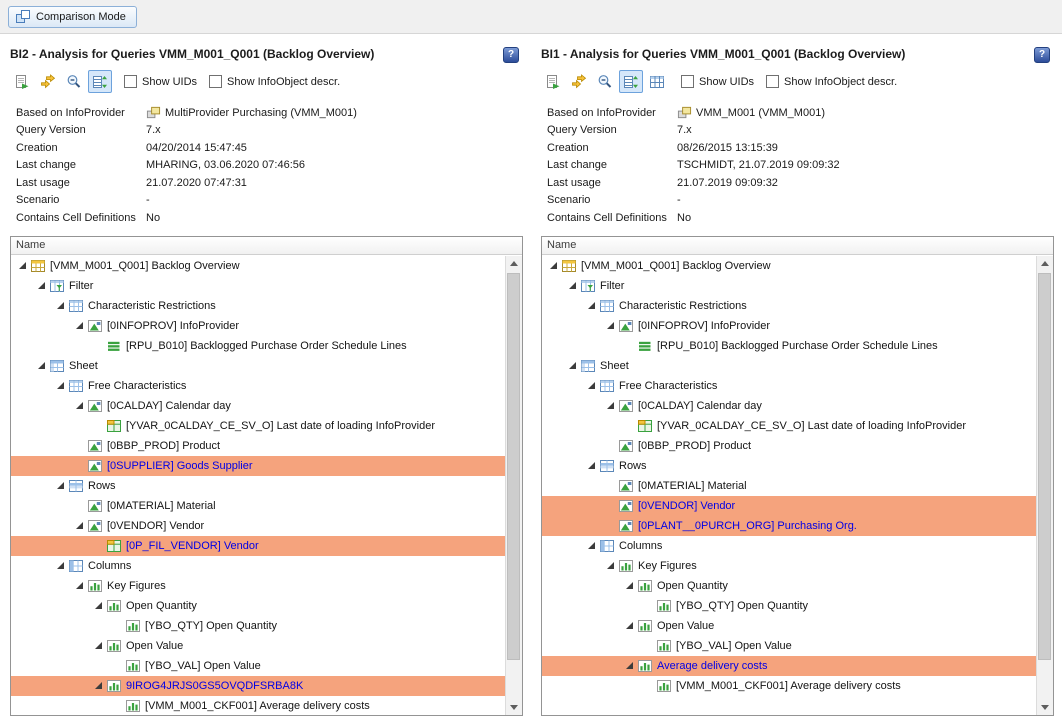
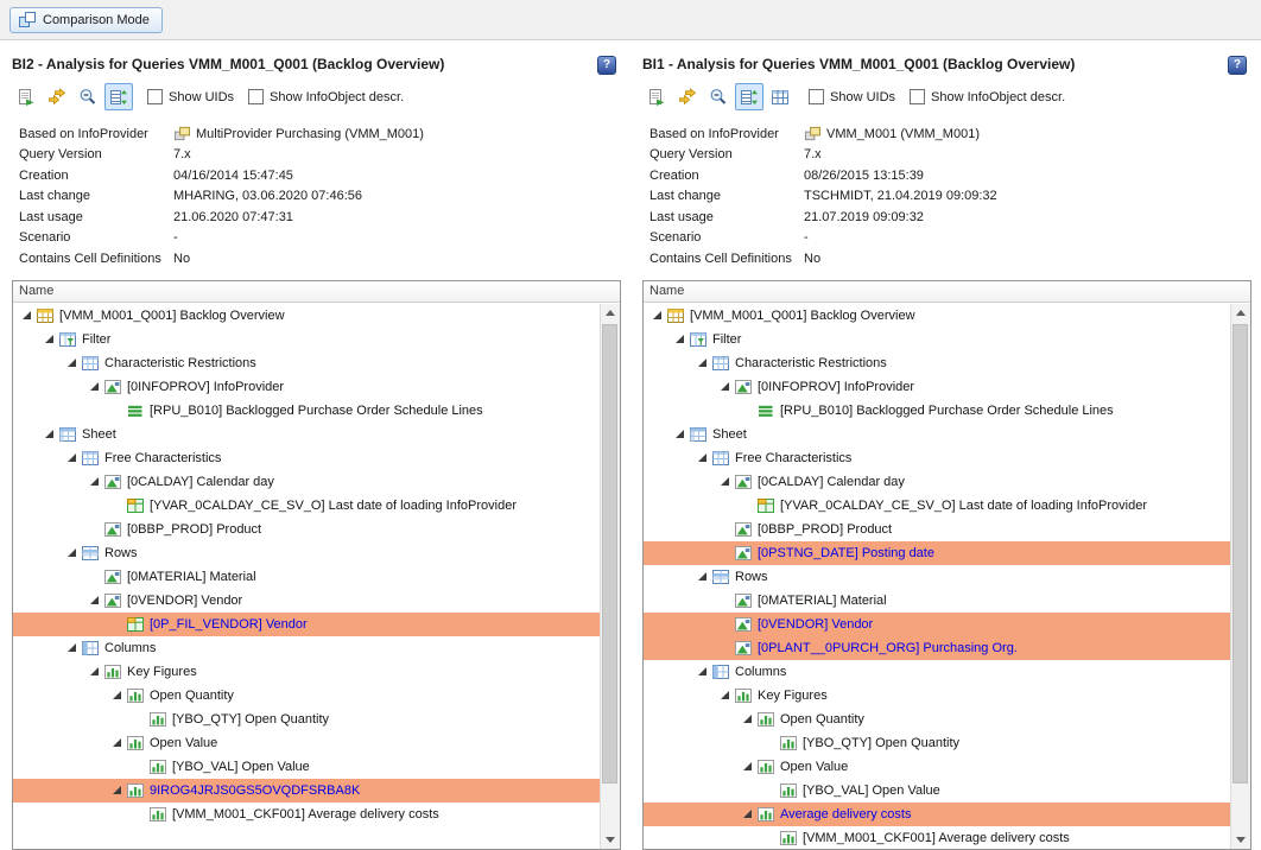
  Comparison Mode
  BI2 - Analysis for Queries VMM_M001_Q001 (Backlog Overview)
  ?
  Show UIDs
  Show InfoObject descr.
  Based on InfoProvider
  MultiProvider Purchasing (VMM_M001)
  Query Version
  7.x
  Creation
- 04/20/2014 15:47:45
+ 04/16/2014 15:47:45
  Last change
  MHARING, 03.06.2020 07:46:56
  Last usage
- 21.07.2020 07:47:31
+ 21.06.2020 07:47:31
  Scenario
  -
  Contains Cell Definitions
  No
  Name
  [VMM_M001_Q001] Backlog Overview
  Filter
  Characteristic Restrictions
  [0INFOPROV] InfoProvider
  [RPU_B010] Backlogged Purchase Order Schedule Lines
  Sheet
  Free Characteristics
  [0CALDAY] Calendar day
  [YVAR_0CALDAY_CE_SV_O] Last date of loading InfoProvider
  [0BBP_PROD] Product
- [0SUPPLIER] Goods Supplier
  Rows
  [0MATERIAL] Material
  [0VENDOR] Vendor
  [0P_FIL_VENDOR] Vendor
  Columns
  Key Figures
  Open Quantity
  [YBO_QTY] Open Quantity
  Open Value
  [YBO_VAL] Open Value
  9IROG4JRJS0GS5OVQDFSRBA8K
  [VMM_M001_CKF001] Average delivery costs
  BI1 - Analysis for Queries VMM_M001_Q001 (Backlog Overview)
  ?
  Show UIDs
  Show InfoObject descr.
  Based on InfoProvider
  VMM_M001 (VMM_M001)
  Query Version
  7.x
  Creation
  08/26/2015 13:15:39
  Last change
- TSCHMIDT, 21.07.2019 09:09:32
+ TSCHMIDT, 21.04.2019 09:09:32
  Last usage
  21.07.2019 09:09:32
  Scenario
  -
  Contains Cell Definitions
  No
  Name
  [VMM_M001_Q001] Backlog Overview
  Filter
  Characteristic Restrictions
  [0INFOPROV] InfoProvider
  [RPU_B010] Backlogged Purchase Order Schedule Lines
  Sheet
  Free Characteristics
  [0CALDAY] Calendar day
  [YVAR_0CALDAY_CE_SV_O] Last date of loading InfoProvider
  [0BBP_PROD] Product
+ [0PSTNG_DATE] Posting date
  Rows
  [0MATERIAL] Material
  [0VENDOR] Vendor
  [0PLANT__0PURCH_ORG] Purchasing Org.
  Columns
  Key Figures
  Open Quantity
  [YBO_QTY] Open Quantity
  Open Value
  [YBO_VAL] Open Value
  Average delivery costs
  [VMM_M001_CKF001] Average delivery costs
